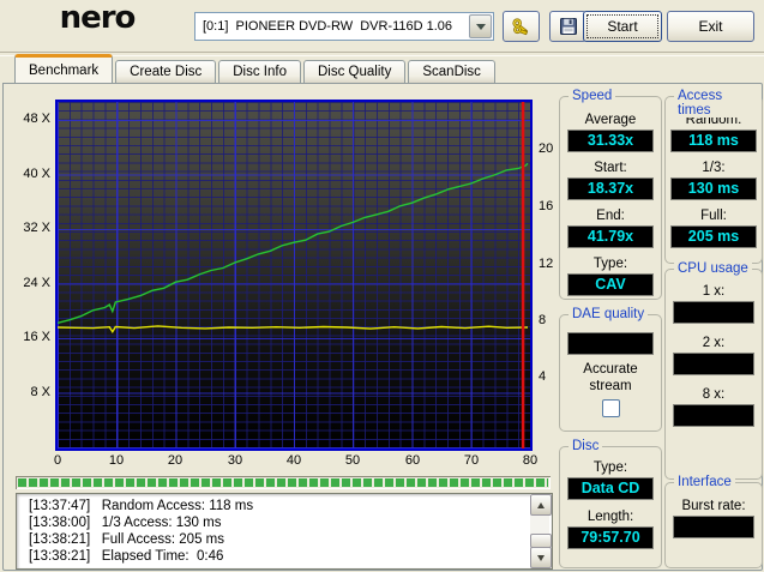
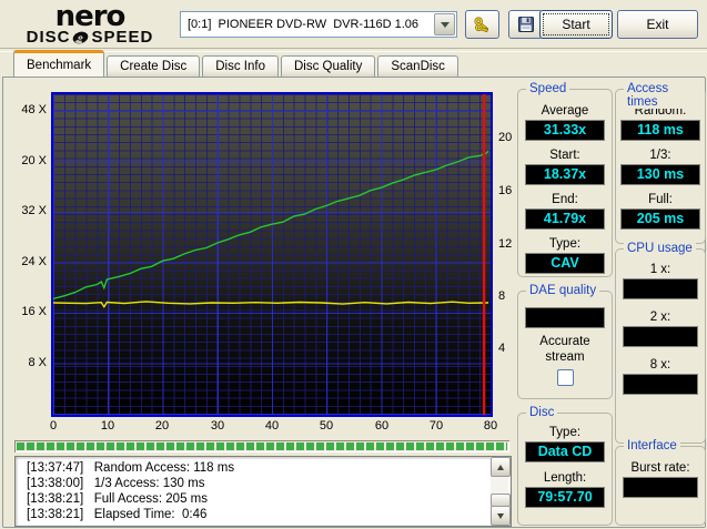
  nero
+ DISC
+ SPEED
  [0:1] PIONEER DVD-RW DVR-116D 1.06
  Start
  Exit
  Benchmark
  Create Disc
  Disc Info
  Disc Quality
  ScanDisc
  48 X
- 40 X
+ 20 X
  32 X
  24 X
  16 X
  8 X
  20
  16
  12
  8
  4
  0
  10
  20
  30
  40
  50
  60
  70
  80
  Speed
  Average
  31.33x
  Start:
  18.37x
  End:
  41.79x
  Type:
  CAV
  Access times
  Random:
  118 ms
  1/3:
  130 ms
  Full:
  205 ms
  DAE quality
  Accurate
  stream
  CPU usage
  1 x:
  2 x:
  8 x:
  Disc
  Type:
  Data CD
  Length:
  79:57.70
  Interface
  Burst rate:
  [13:37:47] Random Access: 118 ms
  [13:38:00] 1/3 Access: 130 ms
  [13:38:21] Full Access: 205 ms
  [13:38:21] Elapsed Time: 0:46
